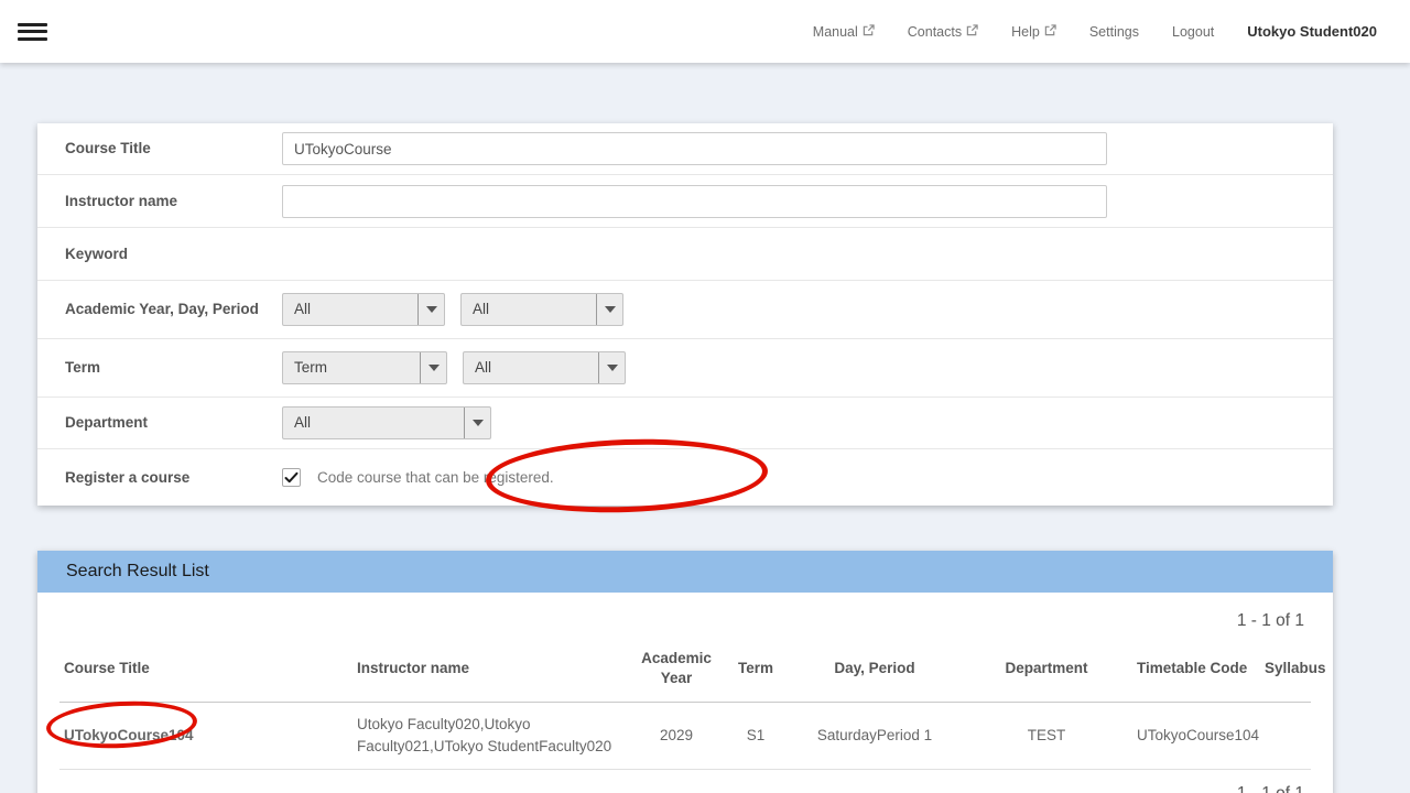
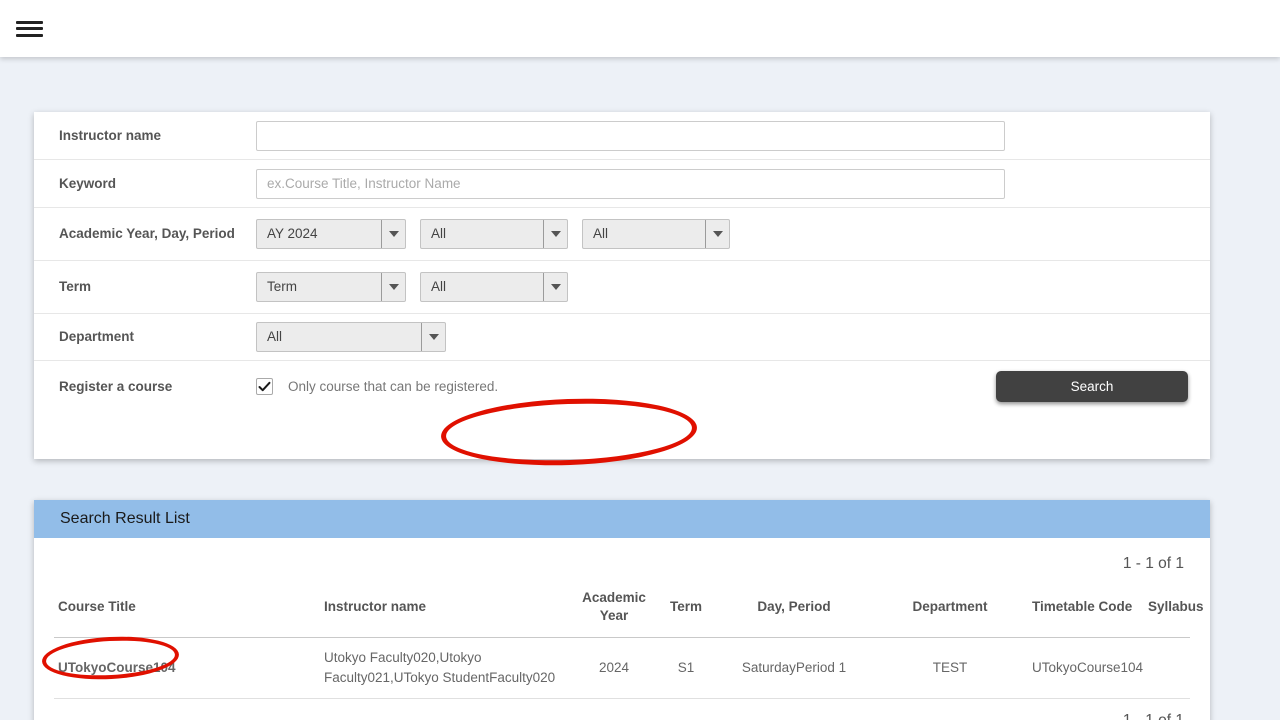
- Manual
- Contacts
- Help
- Settings
- Logout
- Utokyo Student020
- Course Title
- UTokyoCourse
  Instructor name
  Keyword
+ ex.Course Title, Instructor Name
  Academic Year, Day, Period
+ AY 2024
  All
  All
  Term
  Term
  All
  Department
  All
  Register a course
- Code course that can be registered.
+ Only course that can be registered.
+ Search
  Search Result List
  1 - 1 of 1
  Course Title	Instructor name	Academic Year	Term	Day, Period	Department	Timetable Code	Syllabus
- UTokyoCourse104	Utokyo Faculty020,Utokyo Faculty021,UTokyo StudentFaculty020	2029	S1	SaturdayPeriod 1	TEST	UTokyoCourse104
+ UTokyoCourse104	Utokyo Faculty020,Utokyo Faculty021,UTokyo StudentFaculty020	2024	S1	SaturdayPeriod 1	TEST	UTokyoCourse104
